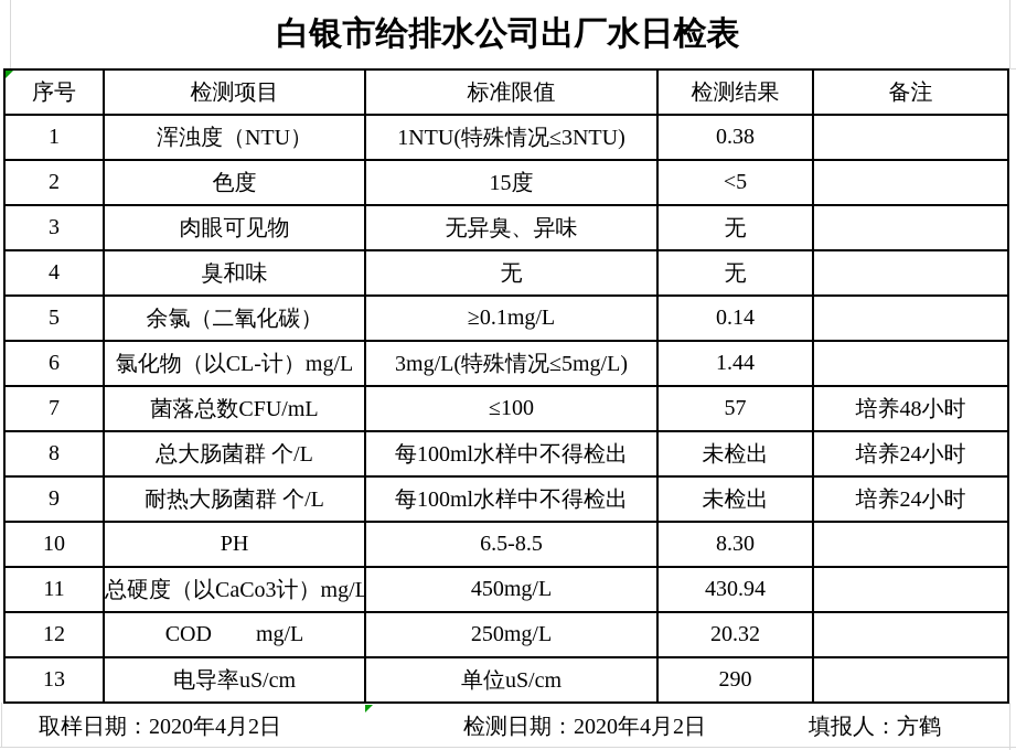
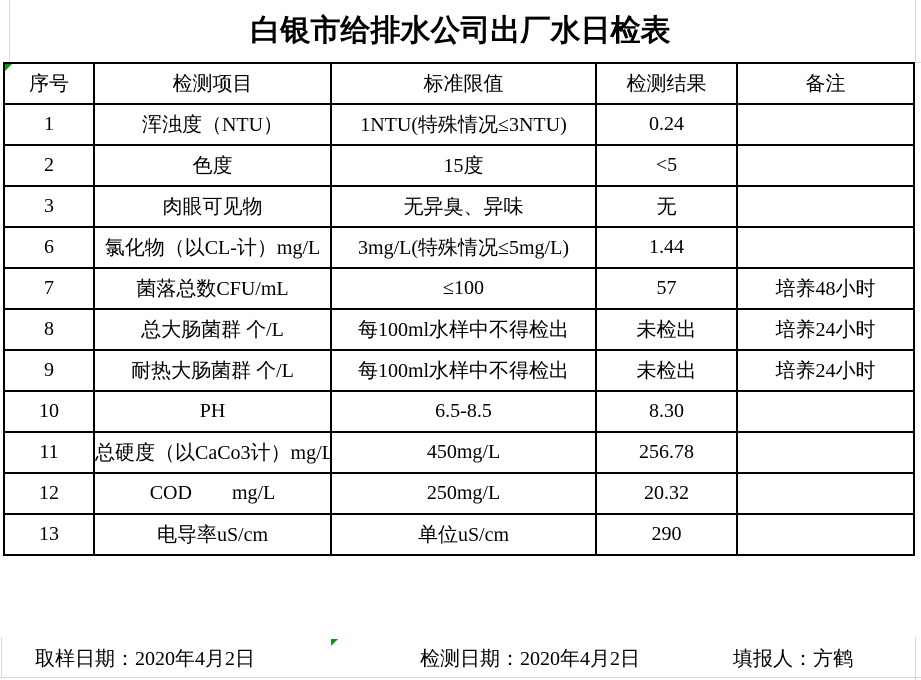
  白银市给排水公司出厂水日检表
  序号	检测项目	标准限值	检测结果	备注
- 1	浑浊度（NTU）	1NTU(特殊情况≤3NTU)	0.38
+ 1	浑浊度（NTU）	1NTU(特殊情况≤3NTU)	0.24
  2	色度	15度	<5
  3	肉眼可见物	无异臭、异味	无
- 4	臭和味	无	无
- 5	余氯（二氧化碳）	≥0.1mg/L	0.14
  6	氯化物（以CL-计）mg/L	3mg/L(特殊情况≤5mg/L)	1.44
  7	菌落总数CFU/mL	≤100	57	培养48小时
  8	总大肠菌群 个/L	每100ml水样中不得检出	未检出	培养24小时
  9	耐热大肠菌群 个/L	每100ml水样中不得检出	未检出	培养24小时
  10	PH	6.5-8.5	8.30
- 11	总硬度（以CaCo3计）mg/L	450mg/L	430.94
+ 11	总硬度（以CaCo3计）mg/L	450mg/L	256.78
  12	COD mg/L	250mg/L	20.32
  13	电导率uS/cm	单位uS/cm	290
  取样日期：2020年4月2日
  检测日期：2020年4月2日
  填报人：方鹤
